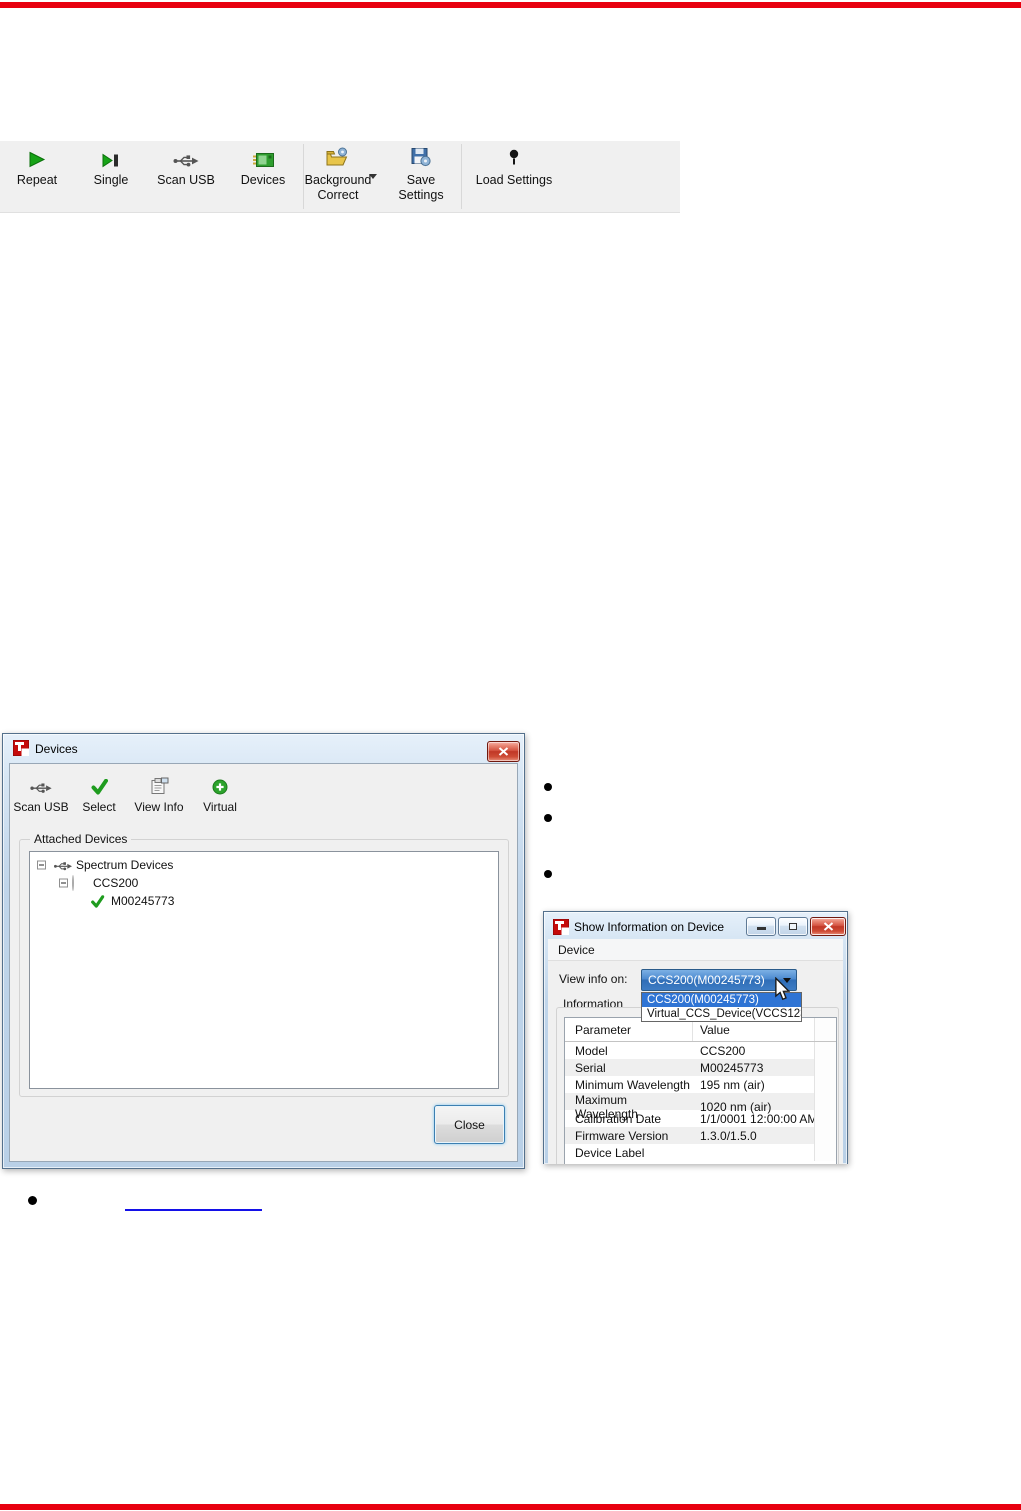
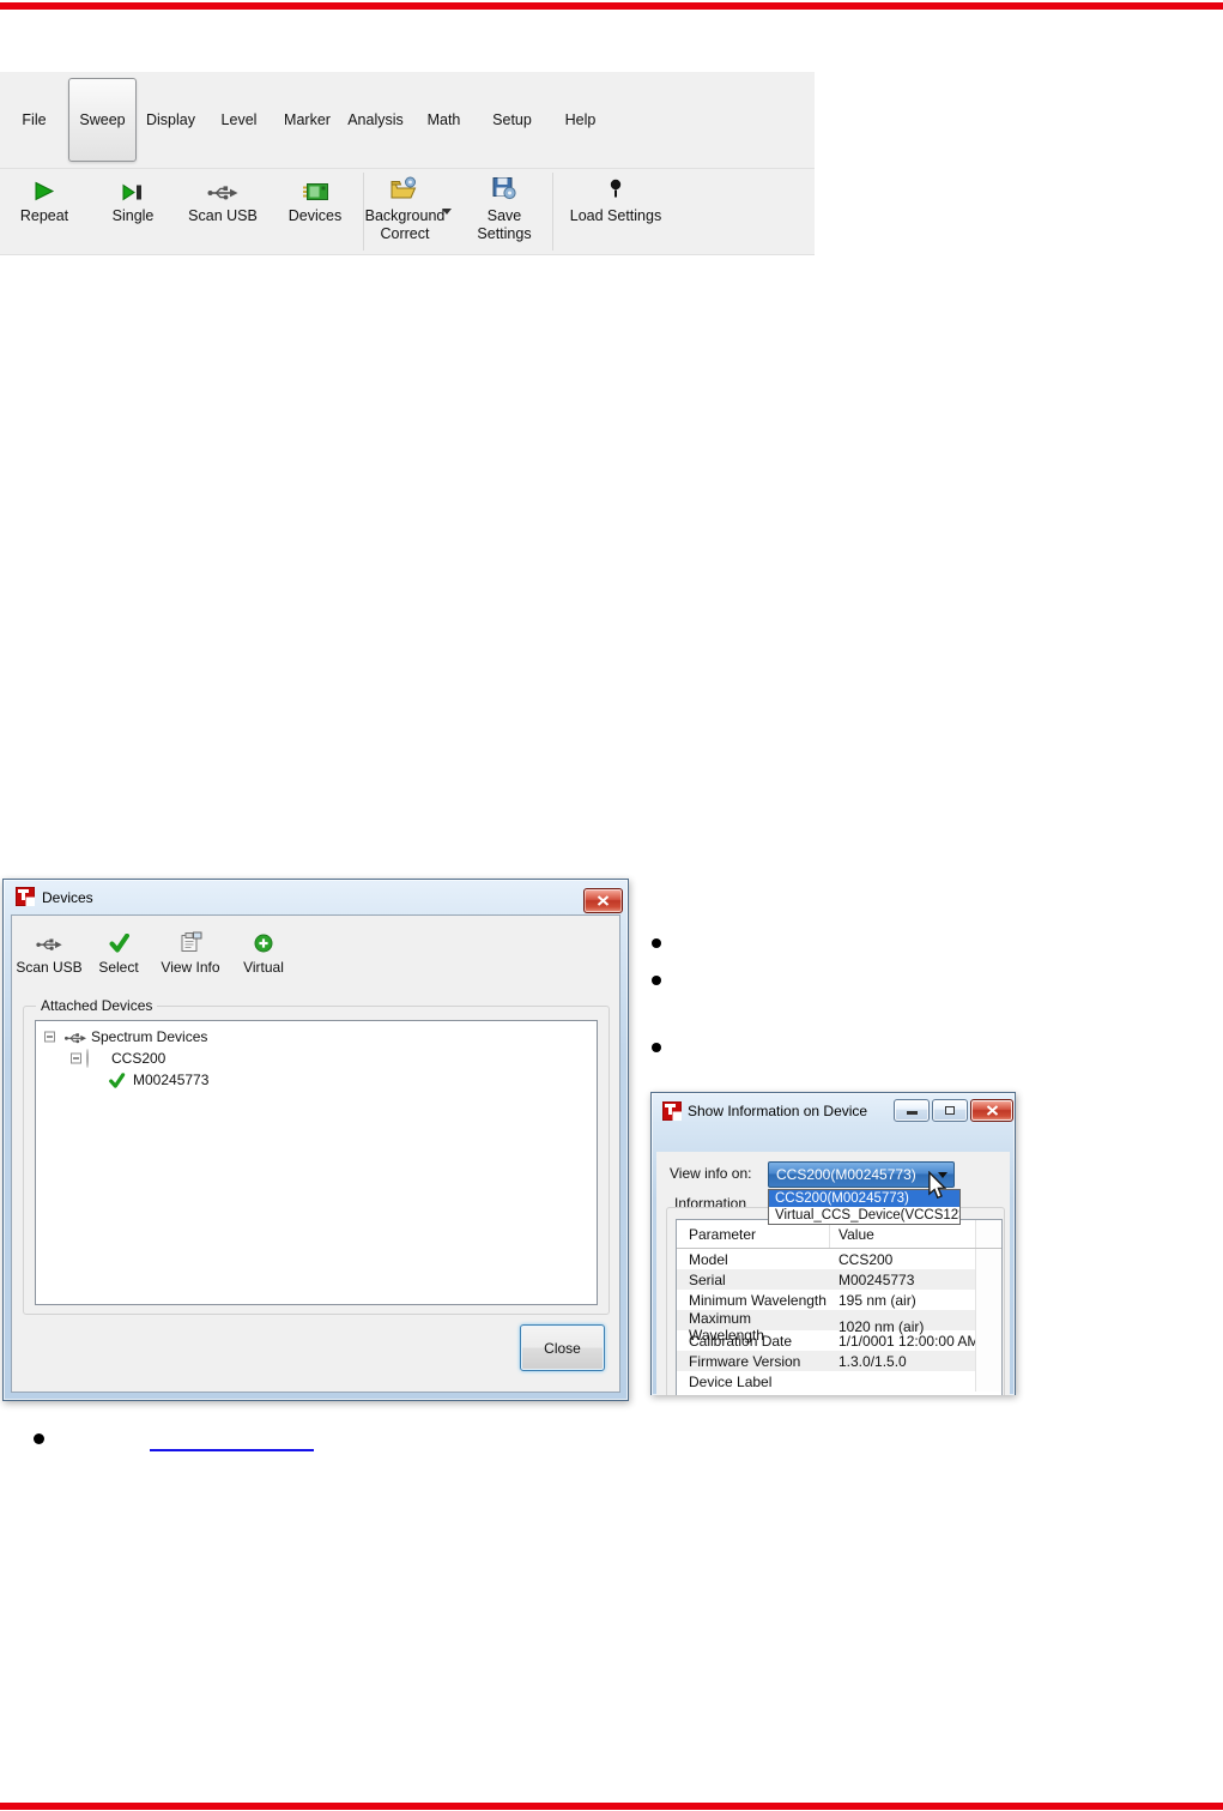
+ File
+ Sweep
+ Display
+ Level
+ Marker
+ Analysis
+ Math
+ Setup
+ Help
  Repeat
  Single
  Scan USB
  Devices
  Background Correct
  Save Settings
  Load Settings
  Devices
  Scan USB
  Select
  View Info
  Virtual
  Attached Devices
  Spectrum Devices
  CCS200
  M00245773
  Close
  Show Information on Device
- Device
  View info on:
  CCS200(M00245773)
  CCS200(M00245773)
  Virtual_CCS_Device(VCCS12
  Information
  Parameter
  Value
  Model
  CCS200
  Serial
  M00245773
  Minimum Wavelength
  195 nm (air)
  Maximum Wavelength
  1020 nm (air)
  Calibration Date
  1/1/0001 12:00:00 AM
  Firmware Version
  1.3.0/1.5.0
  Device Label
